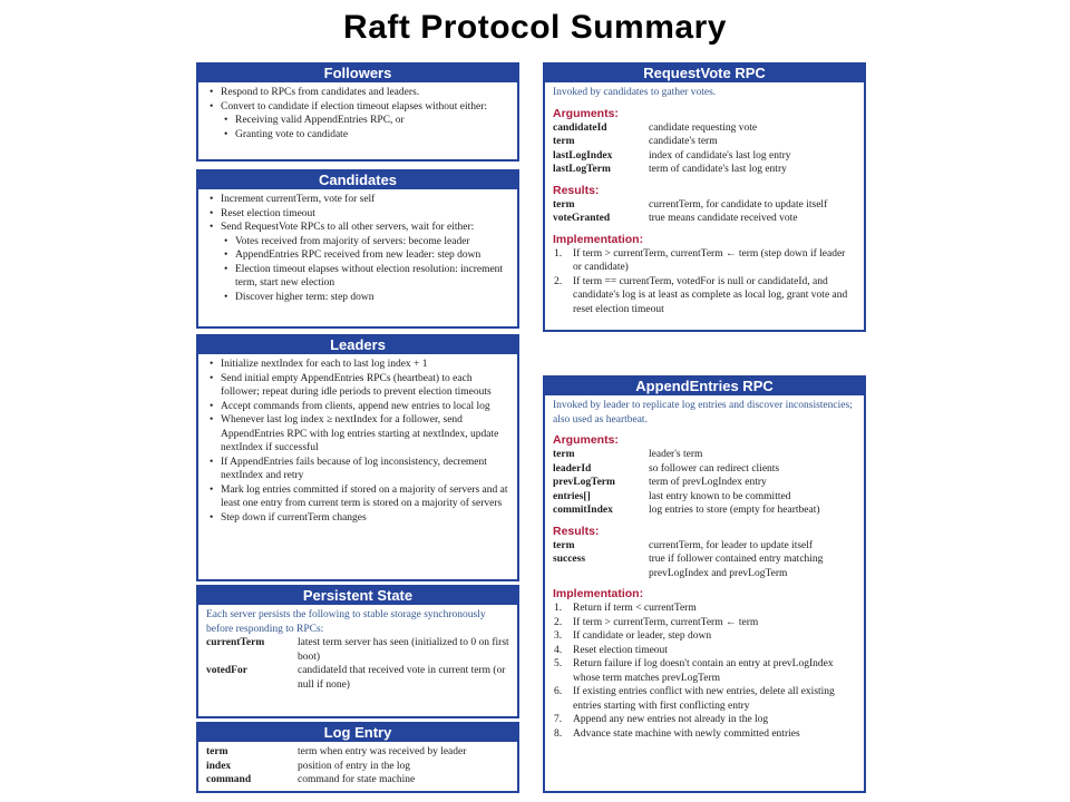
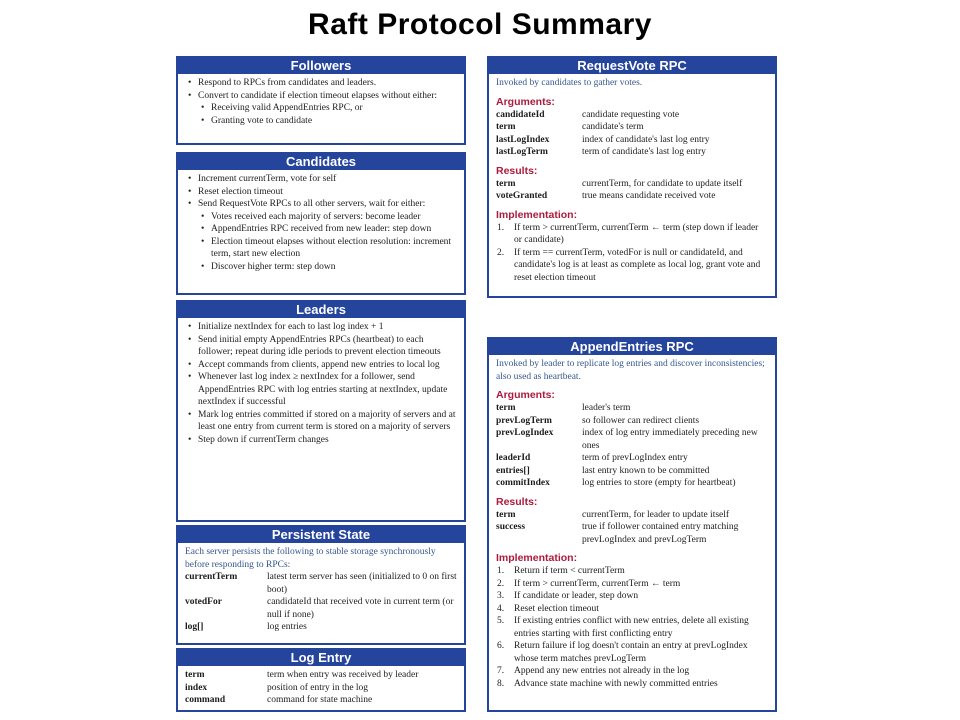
  Raft Protocol Summary
  Followers
  Respond to RPCs from candidates and leaders.
  Convert to candidate if election timeout elapses without either:
  Receiving valid AppendEntries RPC, or
  Granting vote to candidate
  Candidates
  Increment currentTerm, vote for self
  Reset election timeout
  Send RequestVote RPCs to all other servers, wait for either:
- Votes received from majority of servers: become leader
+ Votes received each majority of servers: become leader
  AppendEntries RPC received from new leader: step down
  Election timeout elapses without election resolution: increment term, start new election
  Discover higher term: step down
  Leaders
  Initialize nextIndex for each to last log index + 1
  Send initial empty AppendEntries RPCs (heartbeat) to each follower; repeat during idle periods to prevent election timeouts
  Accept commands from clients, append new entries to local log
  Whenever last log index ≥ nextIndex for a follower, send AppendEntries RPC with log entries starting at nextIndex, update nextIndex if successful
- If AppendEntries fails because of log inconsistency, decrement nextIndex and retry
  Mark log entries committed if stored on a majority of servers and at least one entry from current term is stored on a majority of servers
  Step down if currentTerm changes
  Persistent State
  Each server persists the following to stable storage synchronously before responding to RPCs:
  currentTerm
  latest term server has seen (initialized to 0 on first boot)
  votedFor
  candidateId that received vote in current term (or null if none)
+ log[]
+ log entries
  Log Entry
  term
  term when entry was received by leader
  index
  position of entry in the log
  command
  command for state machine
  RequestVote RPC
  Invoked by candidates to gather votes.
  Arguments:
  candidateId
  candidate requesting vote
  term
  candidate's term
  lastLogIndex
  index of candidate's last log entry
  lastLogTerm
  term of candidate's last log entry
  Results:
  term
  currentTerm, for candidate to update itself
  voteGranted
  true means candidate received vote
  Implementation:
  1.
  If term > currentTerm, currentTerm ← term (step down if leader or candidate)
  2.
  If term == currentTerm, votedFor is null or candidateId, and candidate's log is at least as complete as local log, grant vote and reset election timeout
  AppendEntries RPC
  Invoked by leader to replicate log entries and discover inconsistencies; also used as heartbeat.
  Arguments:
  term
  leader's term
- leaderId
+ prevLogTerm
  so follower can redirect clients
+ prevLogIndex
+ index of log entry immediately preceding new ones
- prevLogTerm
+ leaderId
  term of prevLogIndex entry
  entries[]
  last entry known to be committed
  commitIndex
  log entries to store (empty for heartbeat)
  Results:
  term
  currentTerm, for leader to update itself
  success
  true if follower contained entry matching prevLogIndex and prevLogTerm
  Implementation:
  1.
  Return if term < currentTerm
  2.
  If term > currentTerm, currentTerm ← term
  3.
  If candidate or leader, step down
  4.
  Reset election timeout
  5.
- Return failure if log doesn't contain an entry at prevLogIndex whose term matches prevLogTerm
+ If existing entries conflict with new entries, delete all existing entries starting with first conflicting entry
  6.
- If existing entries conflict with new entries, delete all existing entries starting with first conflicting entry
+ Return failure if log doesn't contain an entry at prevLogIndex whose term matches prevLogTerm
  7.
  Append any new entries not already in the log
  8.
  Advance state machine with newly committed entries
